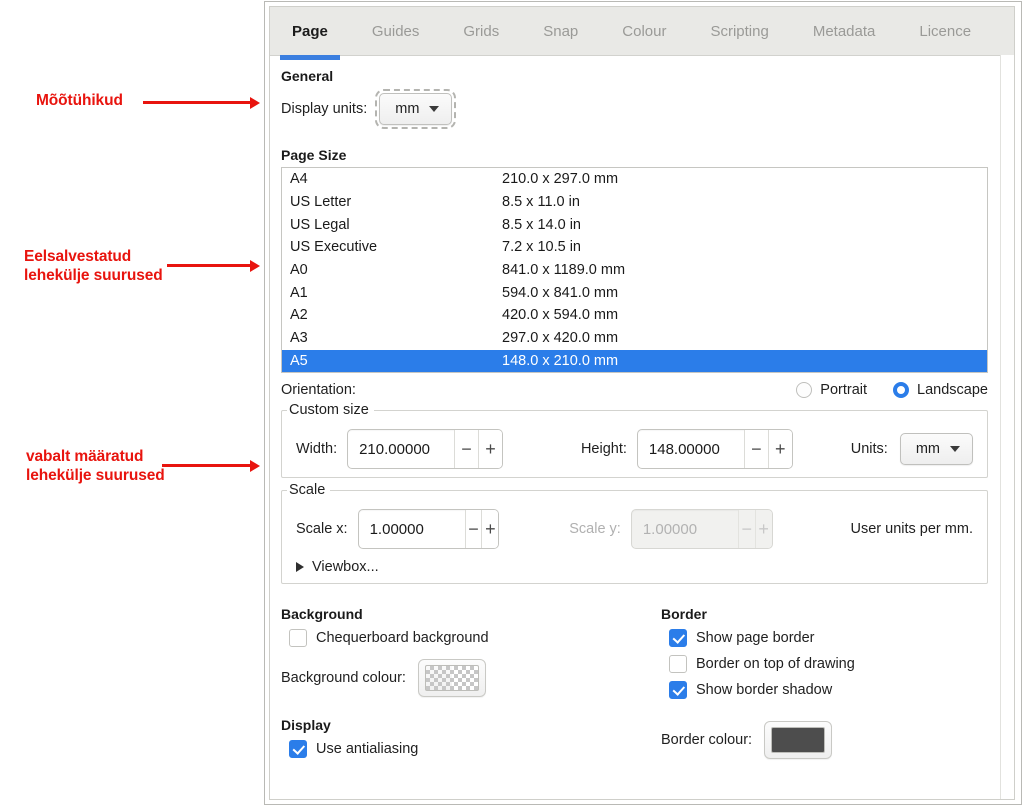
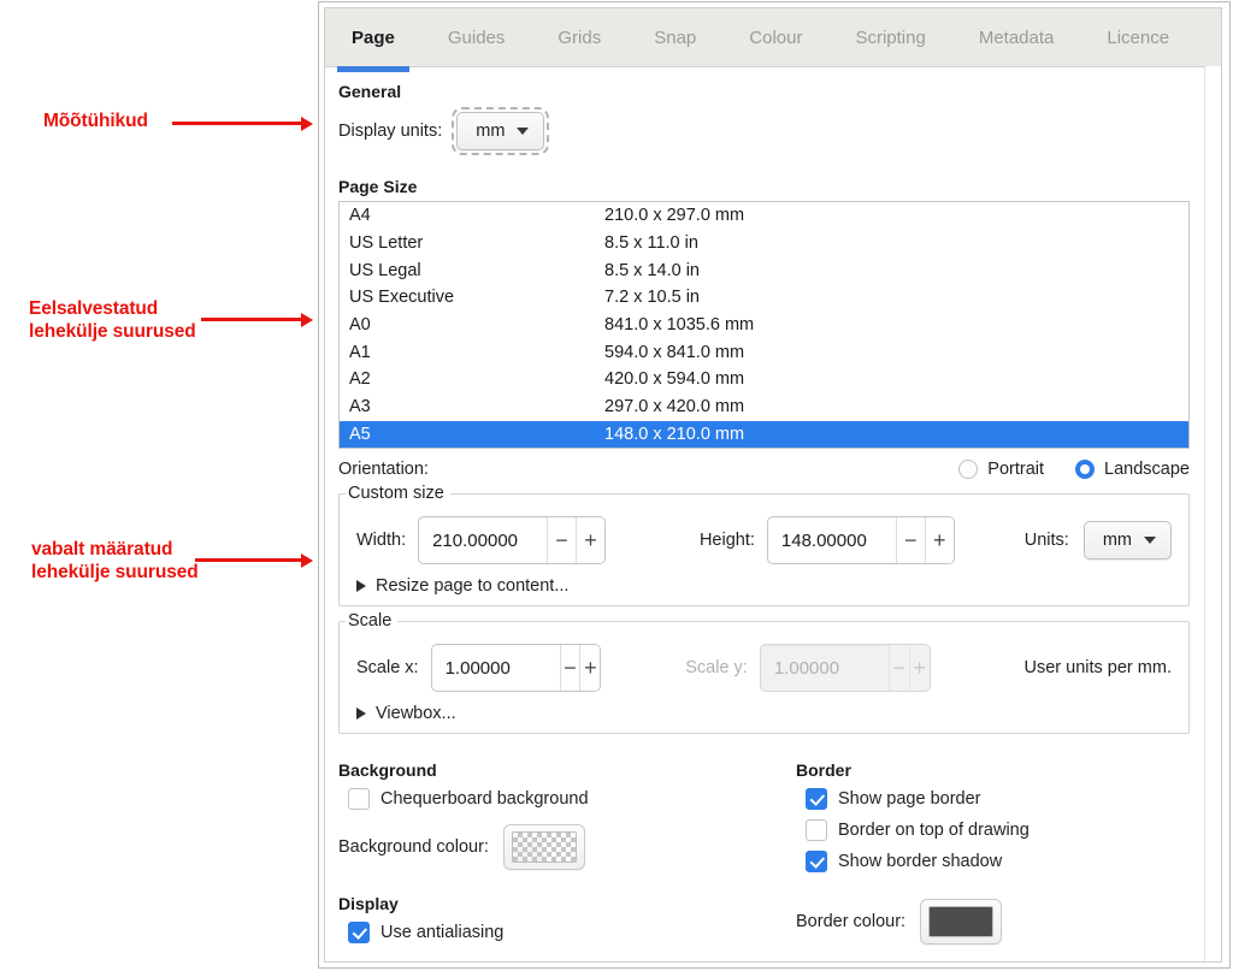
  Mõõtühikud
  Eelsalvestatud
  lehekülje suurused
  vabalt määratud
  lehekülje suurused
  Page
  Guides
  Grids
  Snap
  Colour
  Scripting
  Metadata
  Licence
  General
  Display units:
  mm
  Page Size
  A4
  210.0 x 297.0 mm
  US Letter
  8.5 x 11.0 in
  US Legal
  8.5 x 14.0 in
  US Executive
  7.2 x 10.5 in
  A0
- 841.0 x 1189.0 mm
+ 841.0 x 1035.6 mm
  A1
  594.0 x 841.0 mm
  A2
  420.0 x 594.0 mm
  A3
  297.0 x 420.0 mm
  A5
  148.0 x 210.0 mm
  Orientation:
  Portrait
  Landscape
  Custom size
  Width:
  210.00000
  −
  +
  Height:
  148.00000
  −
  +
  Units:
  mm
+ Resize page to content...
  Scale
  Scale x:
  1.00000
  −
  +
  Scale y:
  1.00000
  −
  +
  User units per mm.
  Viewbox...
  Background
  Chequerboard background
  Background colour:
  Display
  Use antialiasing
  Border
  Show page border
  Border on top of drawing
  Show border shadow
  Border colour:
